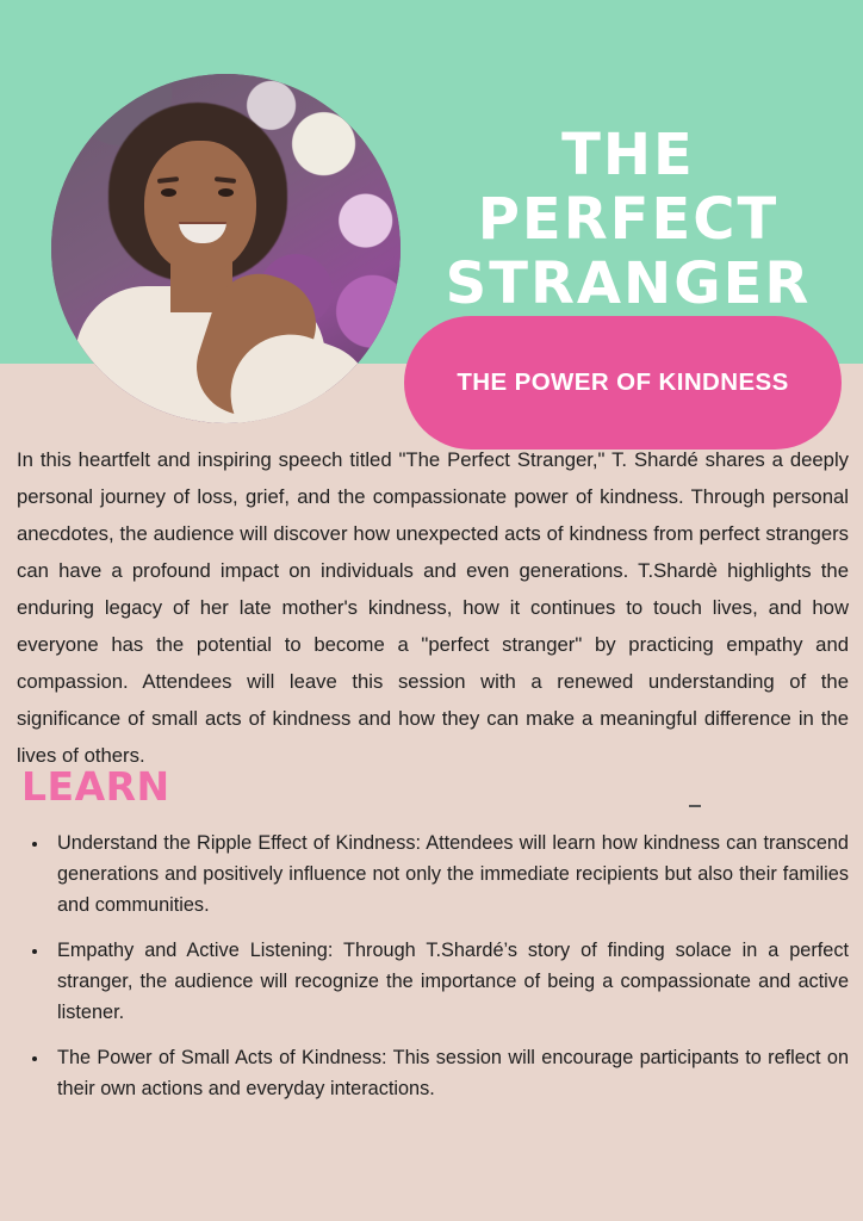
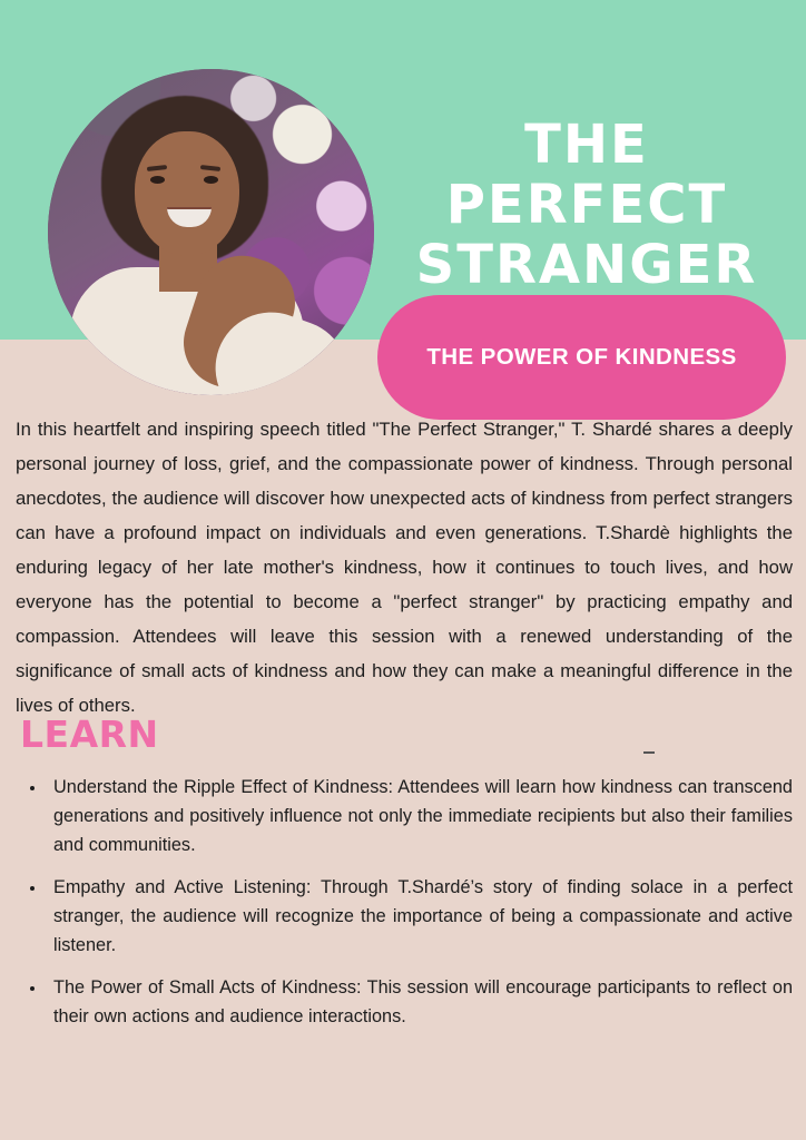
  THE PERFECT STRANGER
  THE POWER OF KINDNESS
  In this heartfelt and inspiring speech titled "The Perfect Stranger," T. Shardé shares a deeply personal journey of loss, grief, and the compassionate power of kindness. Through personal anecdotes, the audience will discover how unexpected acts of kindness from perfect strangers can have a profound impact on individuals and even generations. T.Shardè highlights the enduring legacy of her late mother's kindness, how it continues to touch lives, and how everyone has the potential to become a "perfect stranger" by practicing empathy and compassion. Attendees will leave this session with a renewed understanding of the significance of small acts of kindness and how they can make a meaningful difference in the lives of others.
  LEARN
  Understand the Ripple Effect of Kindness: Attendees will learn how kindness can transcend generations and positively influence not only the immediate recipients but also their families and communities.
  Empathy and Active Listening: Through T.Shardé’s story of finding solace in a perfect stranger, the audience will recognize the importance of being a compassionate and active listener.
- The Power of Small Acts of Kindness: This session will encourage participants to reflect on their own actions and everyday interactions.
+ The Power of Small Acts of Kindness: This session will encourage participants to reflect on their own actions and audience interactions.
